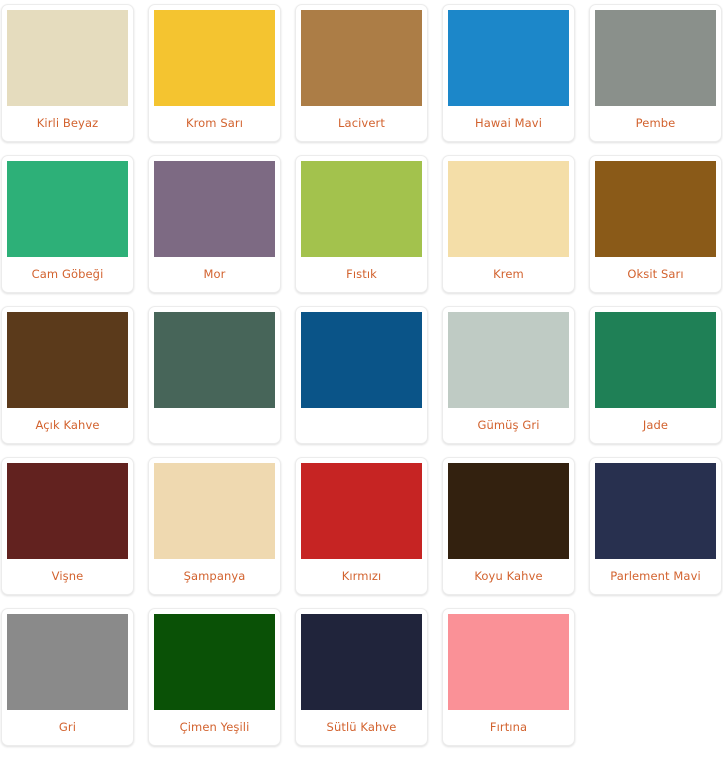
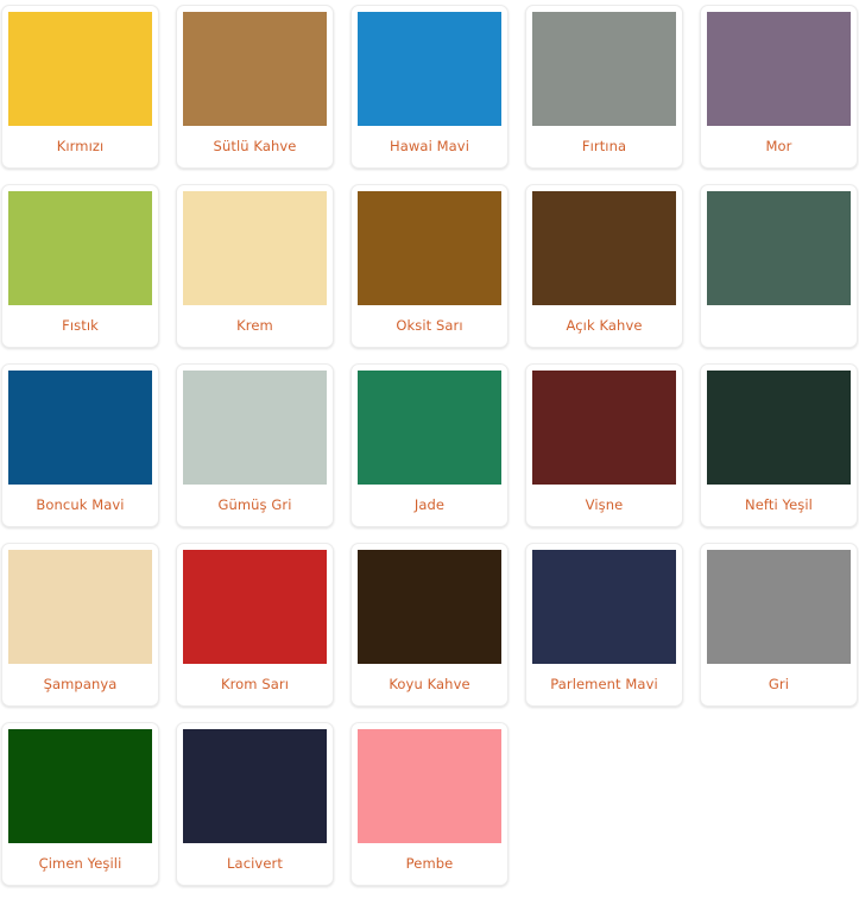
- Kirli Beyaz
- Krom Sarı
+ Kırmızı
- Lacivert
+ Sütlü Kahve
  Hawai Mavi
- Pembe
+ Fırtına
- Cam Göbeği
  Mor
  Fıstık
  Krem
  Oksit Sarı
  Açık Kahve
+ Boncuk Mavi
  Gümüş Gri
  Jade
  Vişne
+ Nefti Yeşil
  Şampanya
- Kırmızı
+ Krom Sarı
  Koyu Kahve
  Parlement Mavi
  Gri
  Çimen Yeşili
- Sütlü Kahve
+ Lacivert
- Fırtına
+ Pembe
